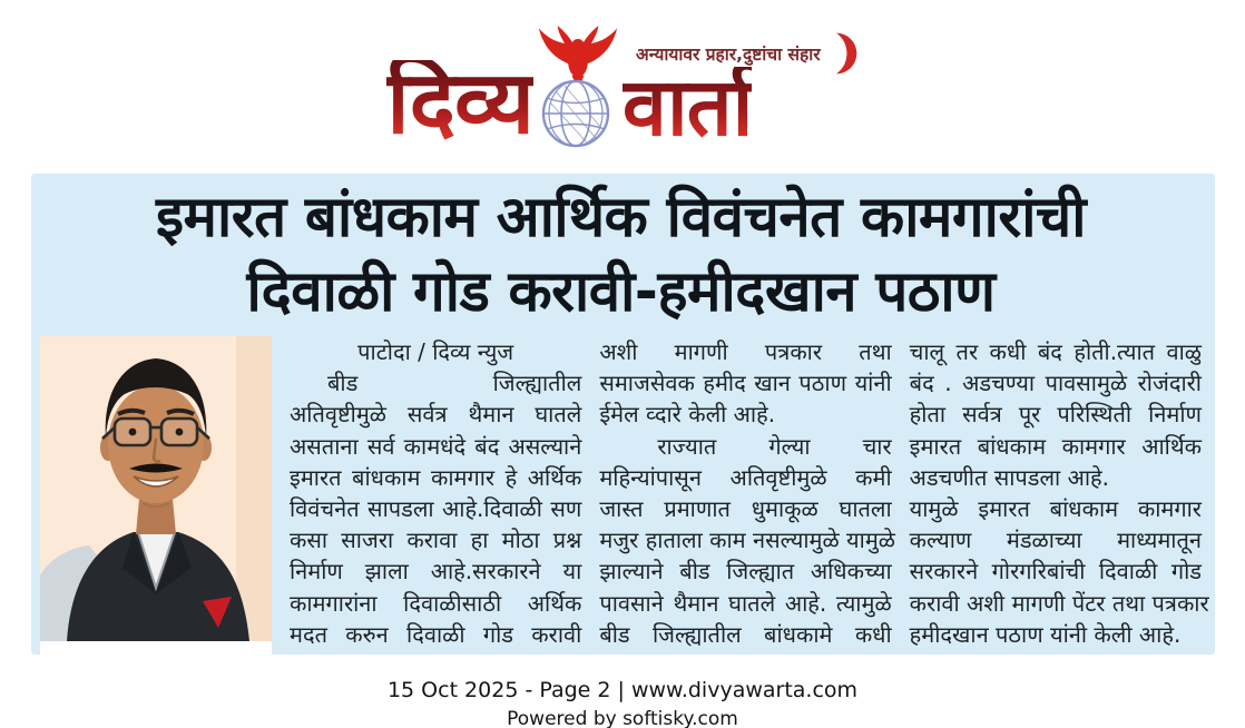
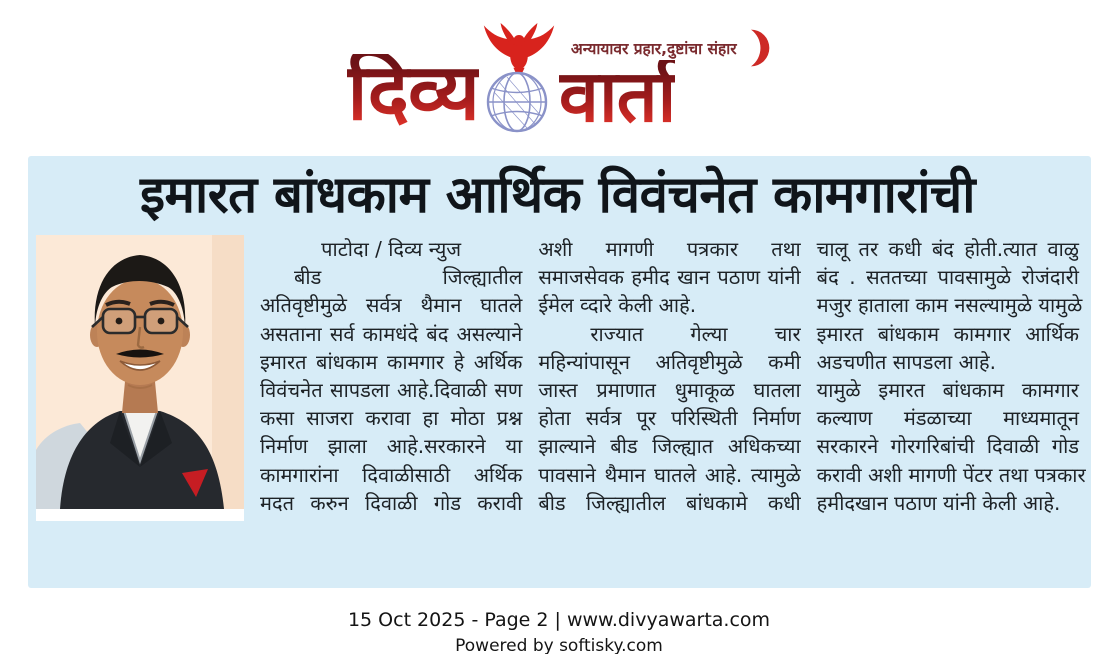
  दिव्य
  अन्यायावर प्रहार,दुष्टांचा संहार
  वार्ता
  इमारत बांधकाम आर्थिक विवंचनेत कामगारांची
- दिवाळी गोड करावी-हमीदखान पठाण
  पाटोदा / दिव्य न्युज
  बीड जिल्ह्यातील
  अतिवृष्टीमुळे सर्वत्र थैमान घातले
  असताना सर्व कामधंदे बंद असल्याने
  इमारत बांधकाम कामगार हे अर्थिक
  विवंचनेत सापडला आहे.दिवाळी सण
  कसा साजरा करावा हा मोठा प्रश्न
  निर्माण झाला आहे.सरकारने या
  कामगारांना दिवाळीसाठी अर्थिक
  मदत करुन दिवाळी गोड करावी
  अशी मागणी पत्रकार तथा
  समाजसेवक हमीद खान पठाण यांनी
  ईमेल व्दारे केली आहे.
  राज्यात गेल्या चार
  महिन्यांपासून अतिवृष्टीमुळे कमी
  जास्त प्रमाणात धुमाकूळ घातला
- मजुर हाताला काम नसल्यामुळे यामुळे
+ होता सर्वत्र पूर परिस्थिती निर्माण
  झाल्याने बीड जिल्ह्यात अधिकच्या
  पावसाने थैमान घातले आहे. त्यामुळे
  बीड जिल्ह्यातील बांधकामे कधी
  चालू तर कधी बंद होती.त्यात वाळु
- बंद . अडचण्या पावसामुळे रोजंदारी
+ बंद . सततच्या पावसामुळे रोजंदारी
- होता सर्वत्र पूर परिस्थिती निर्माण
+ मजुर हाताला काम नसल्यामुळे यामुळे
  इमारत बांधकाम कामगार आर्थिक
  अडचणीत सापडला आहे.
  यामुळे इमारत बांधकाम कामगार
  कल्याण मंडळाच्या माध्यमातून
  सरकारने गोरगरिबांची दिवाळी गोड
  करावी अशी मागणी पेंटर तथा पत्रकार
  हमीदखान पठाण यांनी केली आहे.
  15 Oct 2025 - Page 2 | www.divyawarta.com
  Powered by softisky.com
